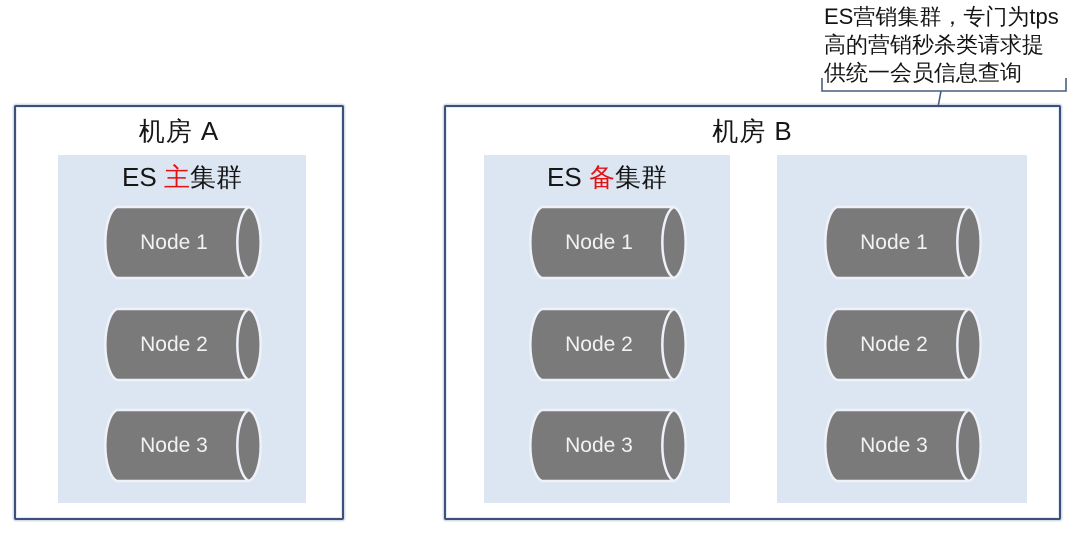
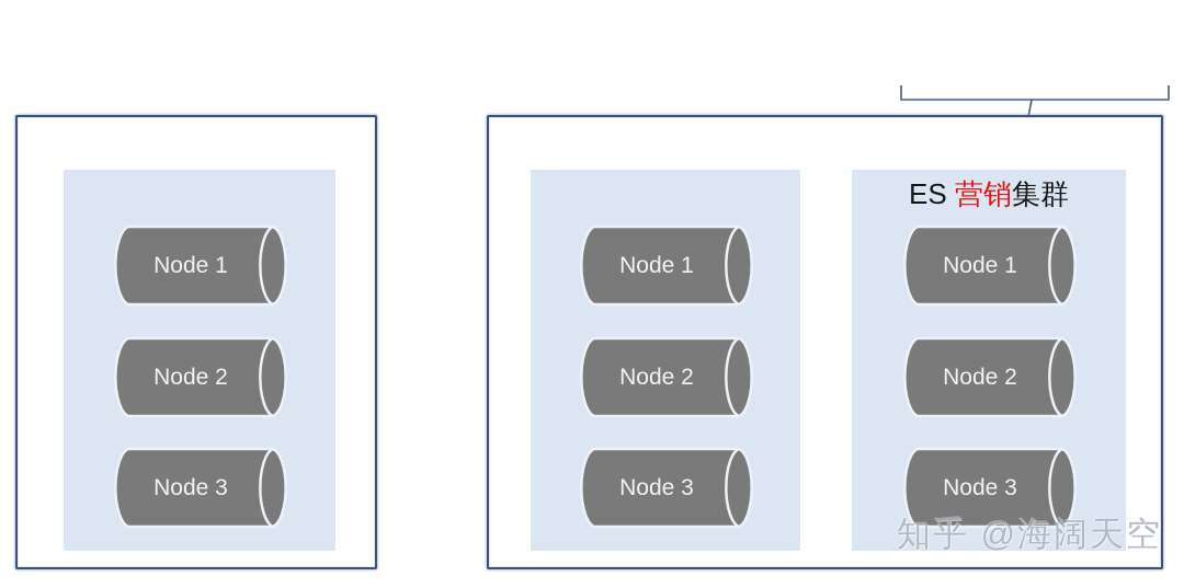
- ES营销集群，专门为tps
- 高的营销秒杀类请求提
- 供统一会员信息查询
- 机房 A
- ES 主集群
  Node 1
  Node 2
  Node 3
- 机房 B
- ES 备集群
  Node 1
  Node 2
  Node 3
+ ES 营销集群
  Node 1
  Node 2
  Node 3
+ 知乎 @海阔天空
